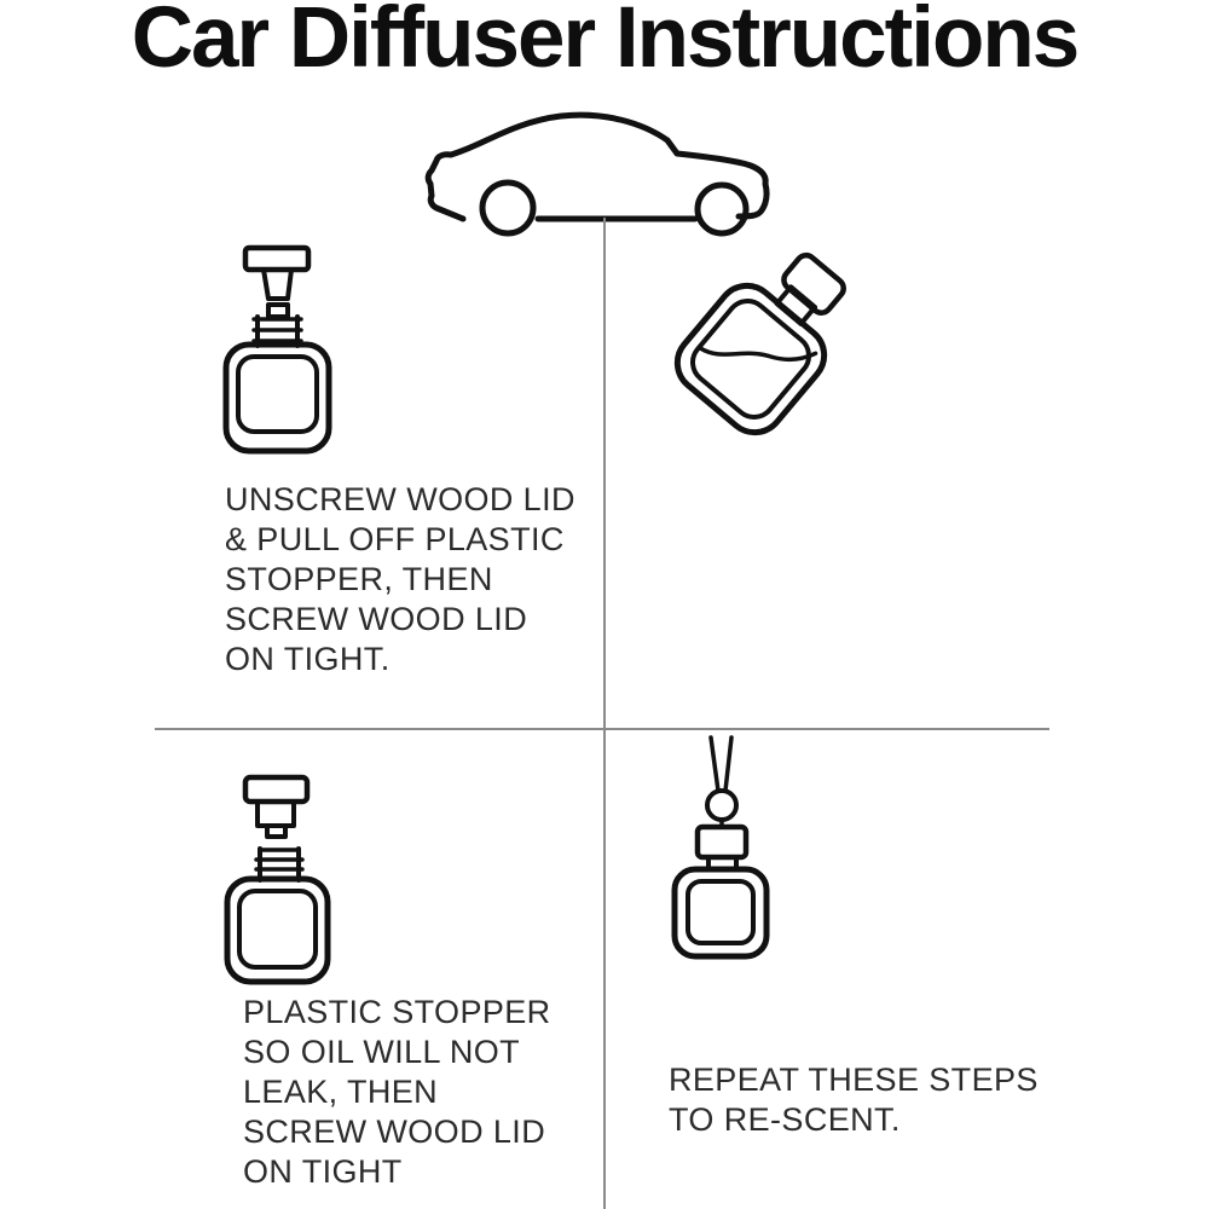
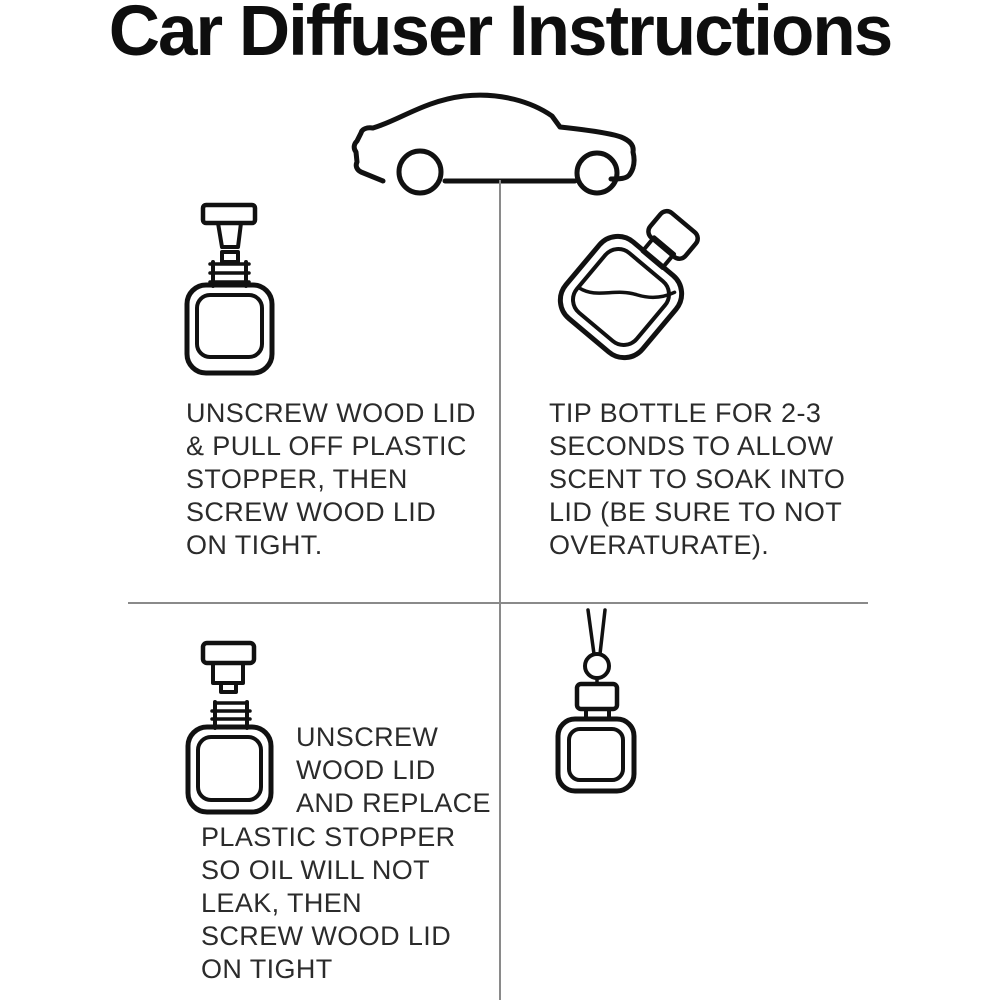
  Car Diffuser Instructions
  UNSCREW WOOD LID
  & PULL OFF PLASTIC
  STOPPER, THEN
  SCREW WOOD LID
  ON TIGHT.
+ TIP BOTTLE FOR 2-3
+ SECONDS TO ALLOW
+ SCENT TO SOAK INTO
+ LID (BE SURE TO NOT
+ OVERATURATE).
+ UNSCREW
+ WOOD LID
+ AND REPLACE
  PLASTIC STOPPER
  SO OIL WILL NOT
  LEAK, THEN
  SCREW WOOD LID
  ON TIGHT
- REPEAT THESE STEPS
- TO RE-SCENT.
